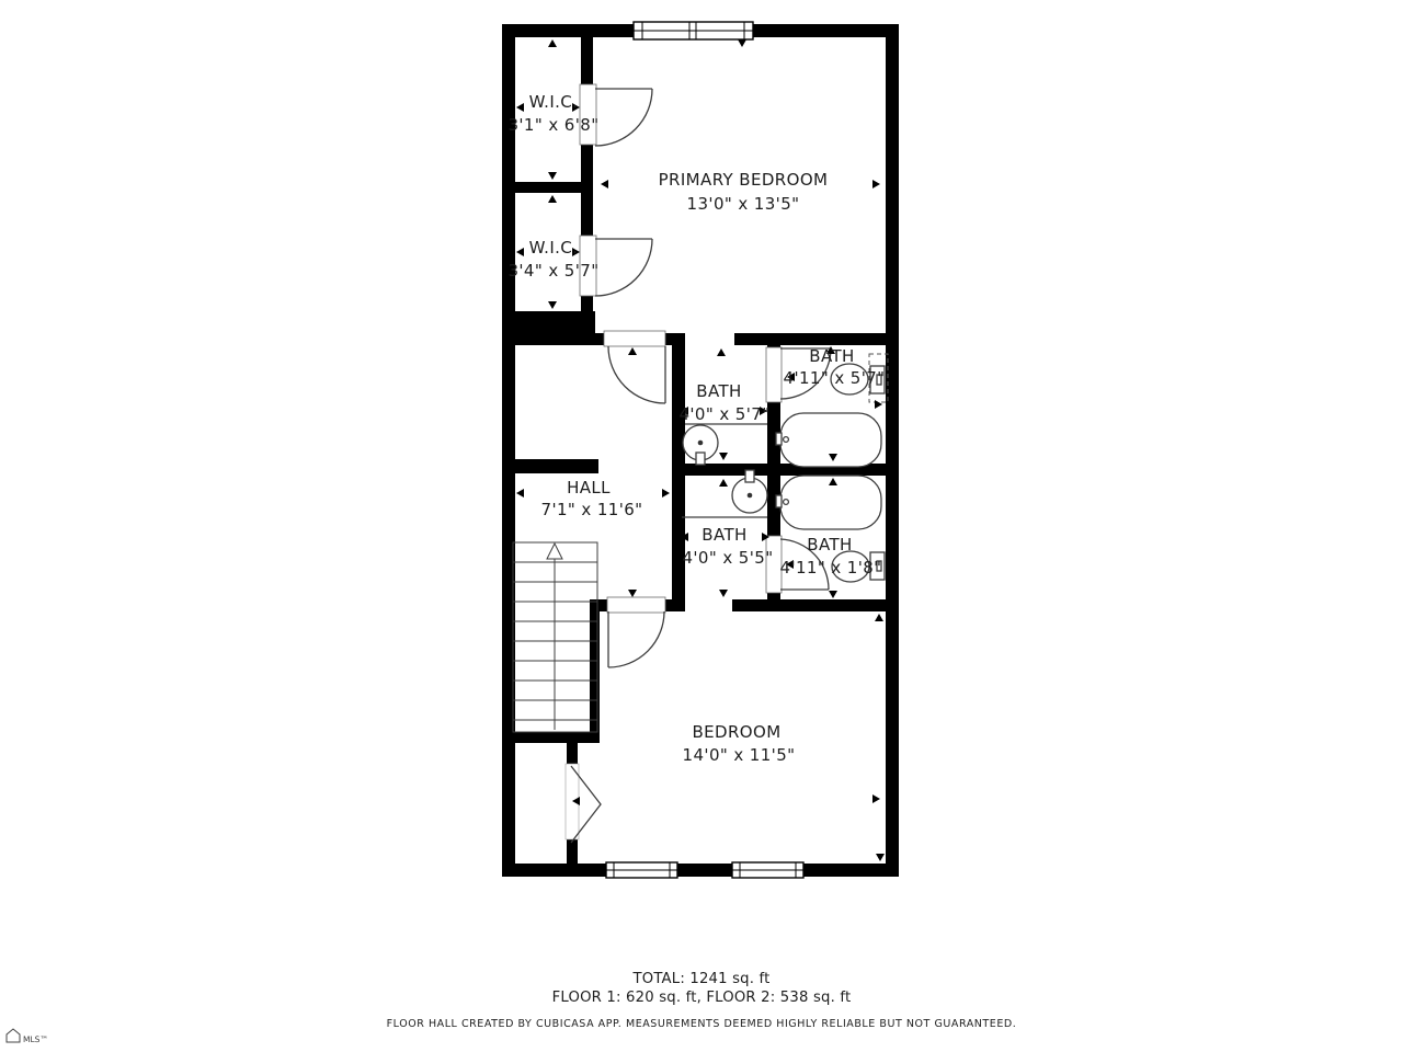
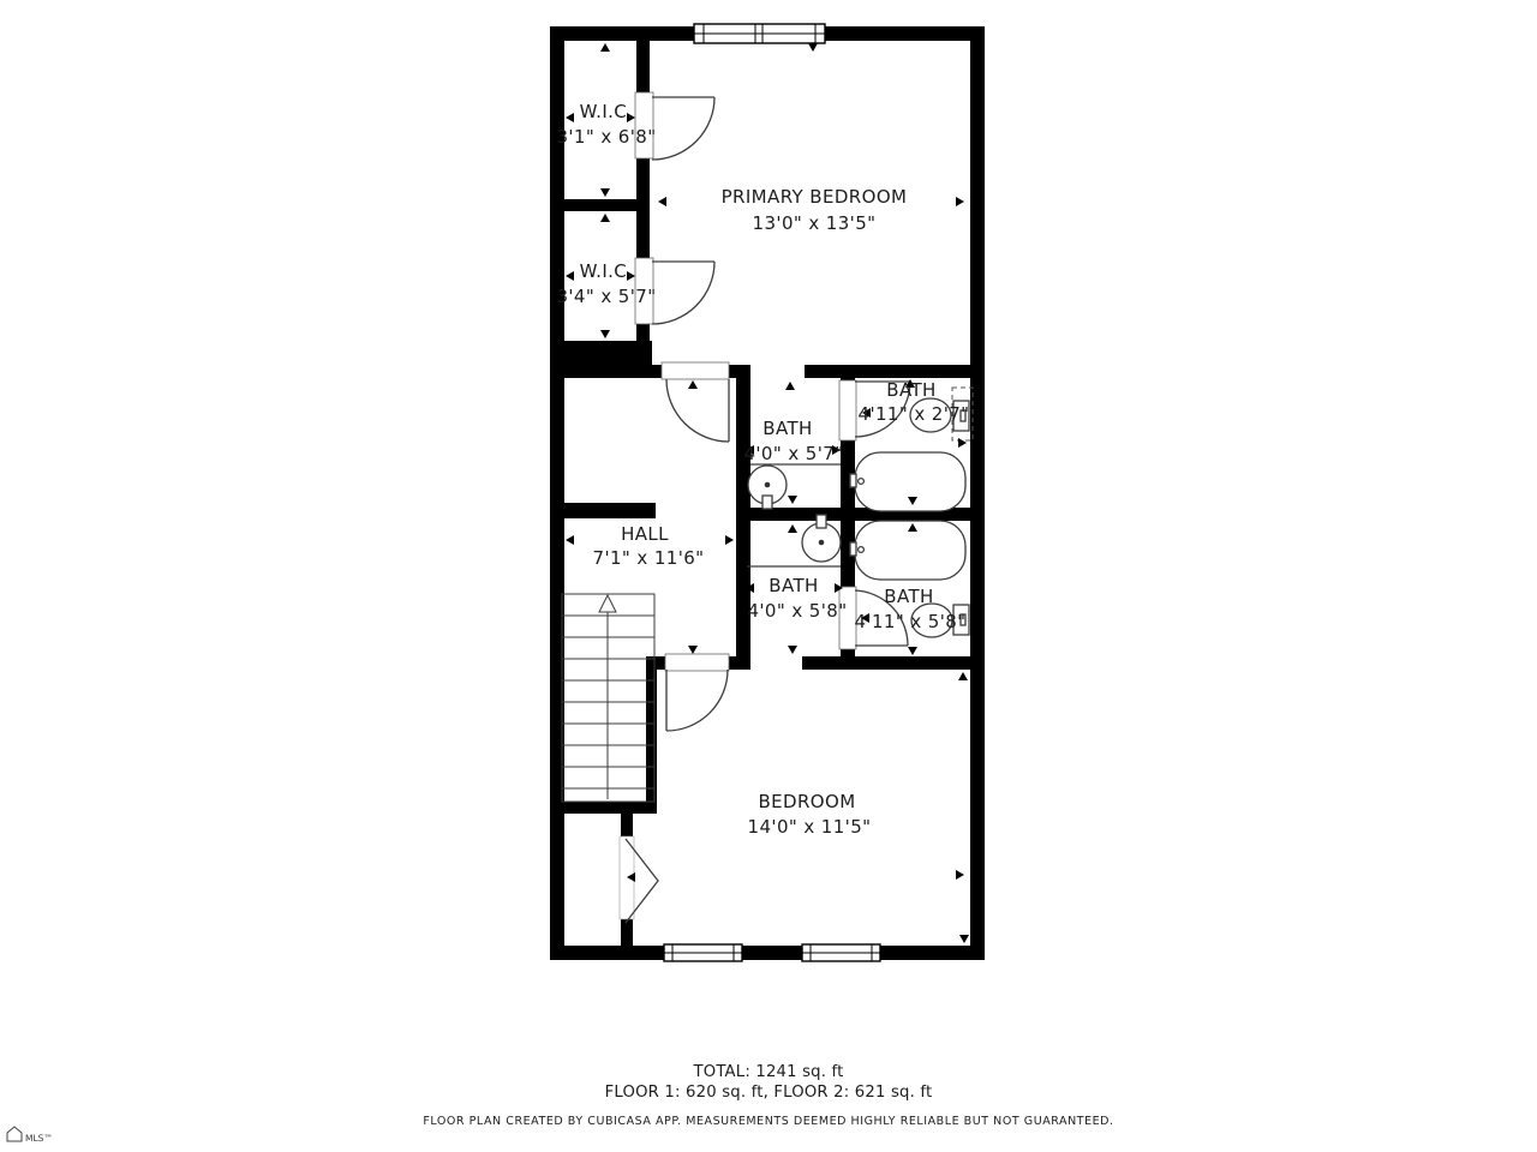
  W.I.C.
  3'1" x 6'8"
  W.I.C.
  3'4" x 5'7"
  PRIMARY BEDROOM
  13'0" x 13'5"
  BATH
  4'0" x 5'7"
  BATH
- 4'11" x 5'7"
+ 4'11" x 2'7"
  HALL
  7'1" x 11'6"
  BATH
- 4'0" x 5'5"
+ 4'0" x 5'8"
  BATH
- 4'11" x 1'8"
+ 4'11" x 5'8"
  BEDROOM
  14'0" x 11'5"
  TOTAL: 1241 sq. ft
- FLOOR 1: 620 sq. ft, FLOOR 2: 538 sq. ft
+ FLOOR 1: 620 sq. ft, FLOOR 2: 621 sq. ft
- FLOOR HALL CREATED BY CUBICASA APP. MEASUREMENTS DEEMED HIGHLY RELIABLE BUT NOT GUARANTEED.
+ FLOOR PLAN CREATED BY CUBICASA APP. MEASUREMENTS DEEMED HIGHLY RELIABLE BUT NOT GUARANTEED.
  MLS™
